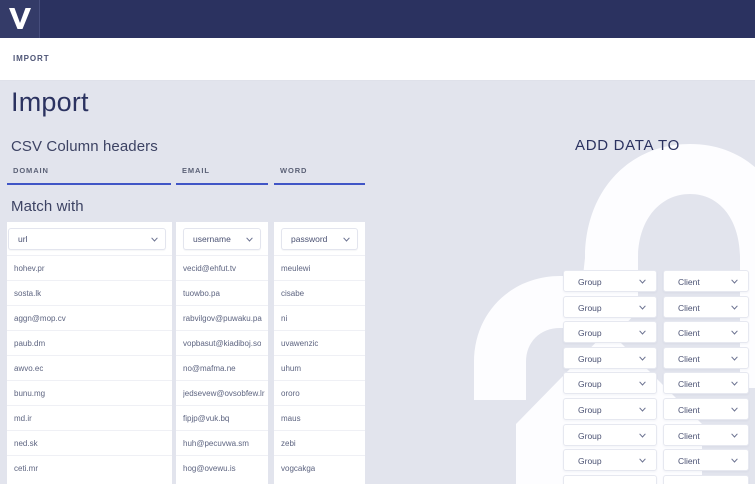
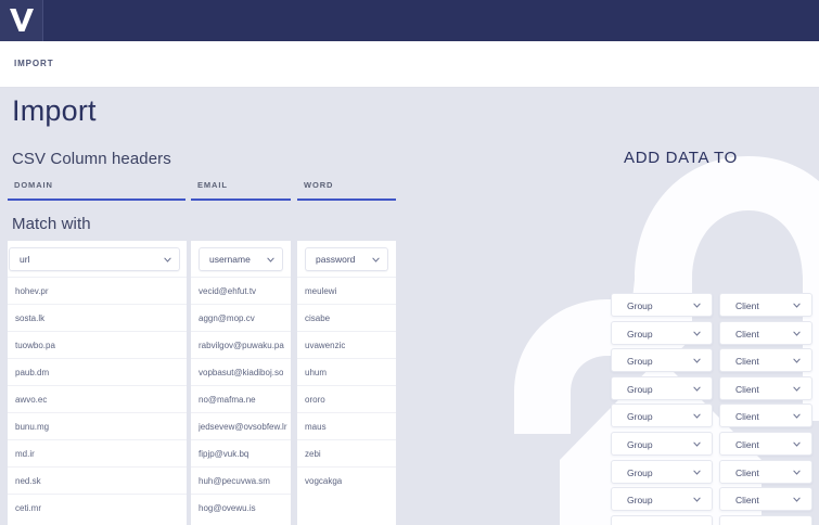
  IMPORT
  Import
  CSV Column headers
  Match with
  DOMAIN
  EMAIL
  WORD
  url
  username
  password
  hohev.pr
  sosta.lk
- aggn@mop.cv
+ tuowbo.pa
  paub.dm
  awvo.ec
  bunu.mg
  md.ir
  ned.sk
  ceti.mr
  vecid@ehfut.tv
- tuowbo.pa
+ aggn@mop.cv
  rabvilgov@puwaku.pa
  vopbasut@kiadiboj.so
  no@mafma.ne
  jedsevew@ovsobfew.lr
  fipjp@vuk.bq
  huh@pecuvwa.sm
  hog@ovewu.is
  meulewi
  cisabe
- ni
  uvawenzic
  uhum
  ororo
  maus
  zebi
  vogcakga
  ADD DATA TO
  Group
  Client
  Group
  Client
  Group
  Client
  Group
  Client
  Group
  Client
  Group
  Client
  Group
  Client
  Group
  Client
